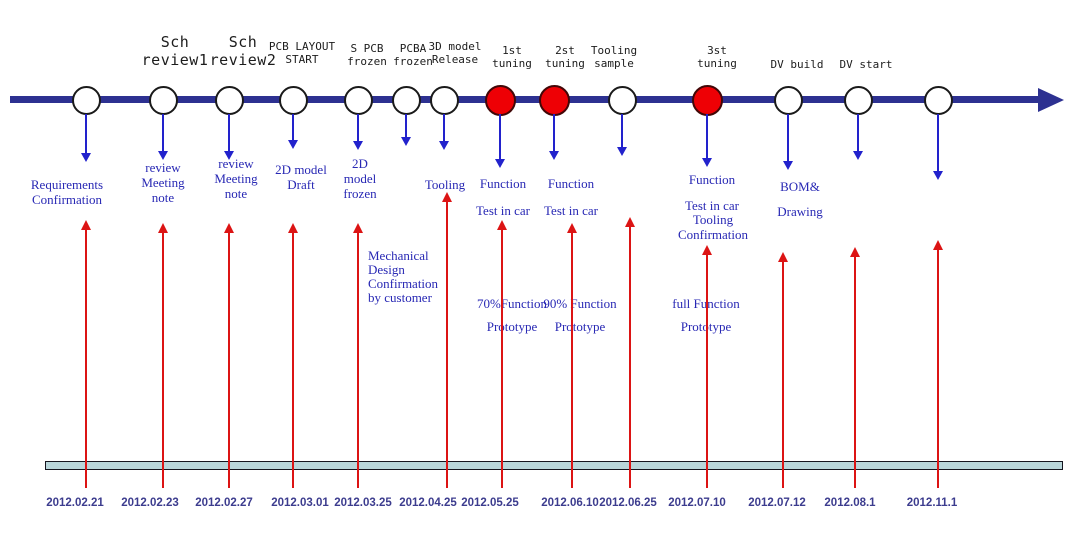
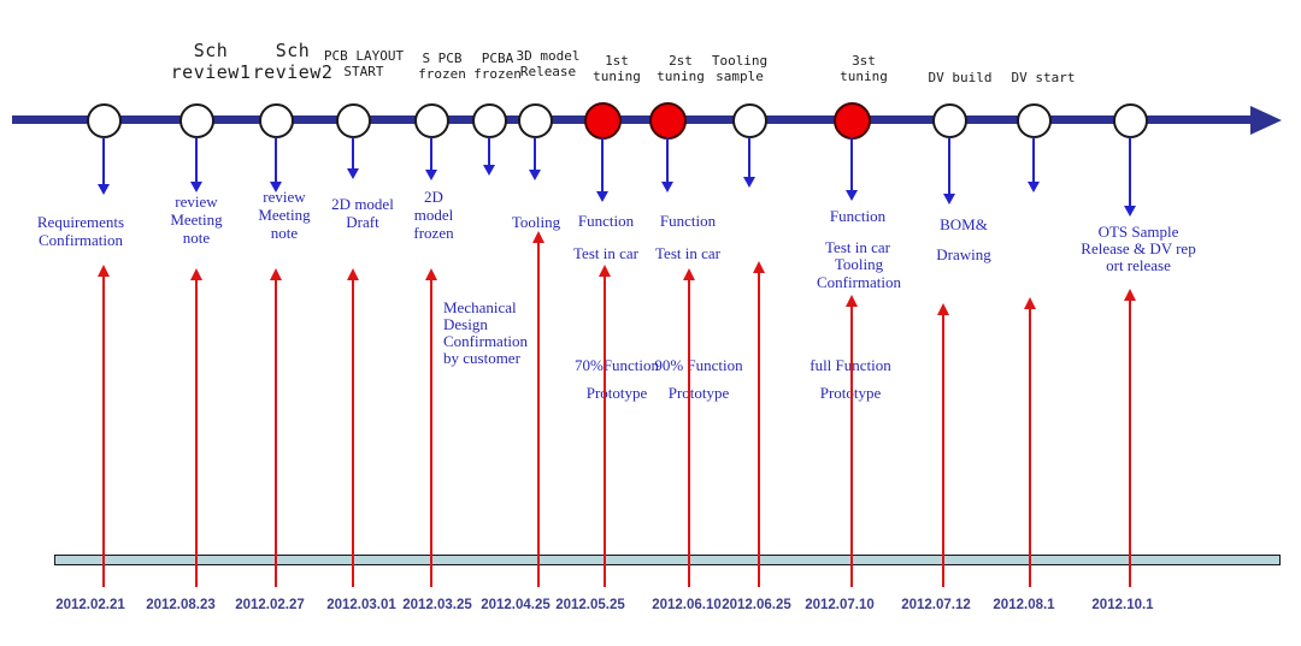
  Sch
  review1
  Sch
  review2
  PCB LAYOUT
  START
  S PCB
  frozen
  PCBA
  frozen
  3D model
  Release
  1st
  tuning
  2st
  tuning
  Tooling
  sample
  3st
  tuning
  DV build
  DV start
  Requirements
  Confirmation
  review
  Meeting
  note
  review
  Meeting
  note
  2D model
  Draft
  2D
  model
  frozen
  Tooling
  Function
  Test in car
  Function
  Test in car
  Function
  Test in car
  Tooling
  Confirmation
  BOM&
  Drawing
+ OTS Sample
+ Release & DV rep
+ ort release
  Mechanical
  Design
  Confirmation
  by customer
  70%Function
  Prtotype
  90% Function
  Prototype
  full Function
  Prottype
  2012.02.21
- 2012.02.23
+ 2012.08.23
  2012.02.27
  2012.03.01
  2012.03.25
  2012.04.25
  2012.05.25
  2012.06.10
  2012.06.25
  2012.07.10
  2012.07.12
  2012.08.1
- 2012.11.1
+ 2012.10.1
